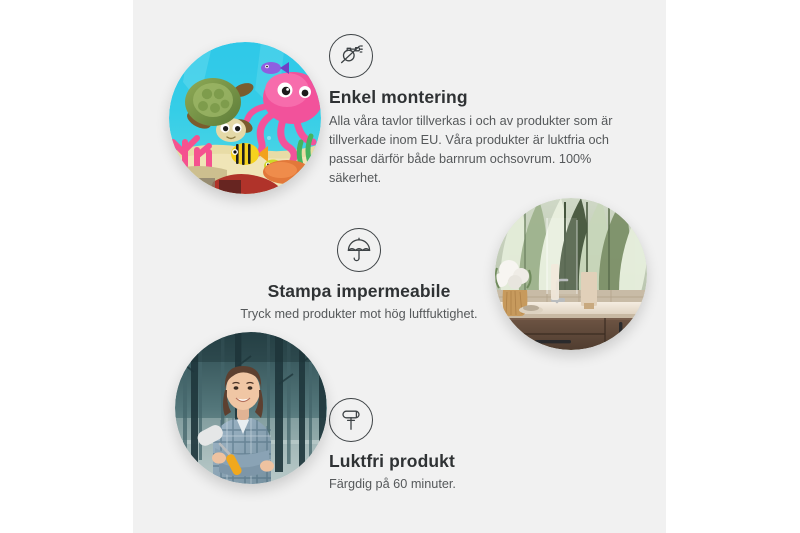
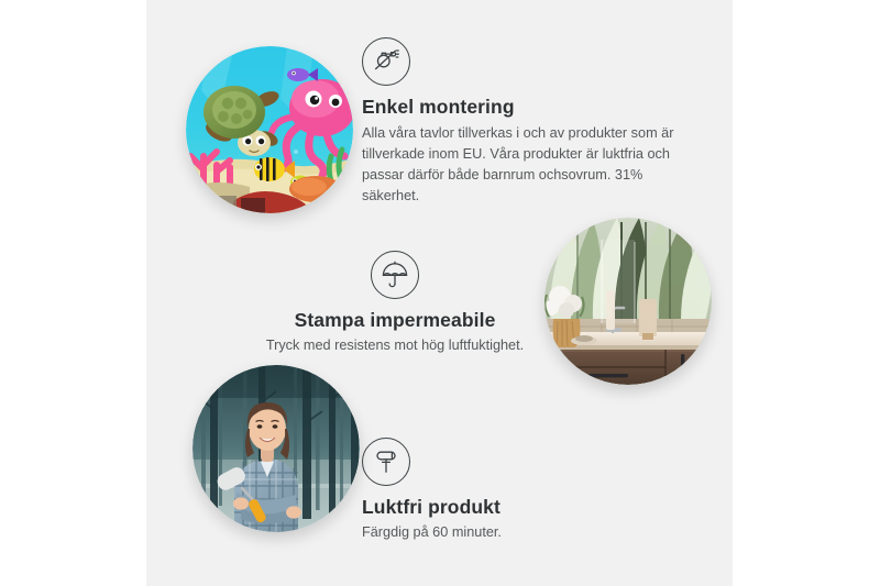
  Enkel montering
- Alla våra tavlor tillverkas i och av produkter som är tillverkade inom EU. Våra produkter är luktfria och passar därför både barnrum ochsovrum. 100% säkerhet.
+ Alla våra tavlor tillverkas i och av produkter som är tillverkade inom EU. Våra produkter är luktfria och passar därför både barnrum ochsovrum. 31% säkerhet.
  Stampa impermeabile
- Tryck med produkter mot hög luftfuktighet.
+ Tryck med resistens mot hög luftfuktighet.
  Luktfri produkt
  Färgdig på 60 minuter.
